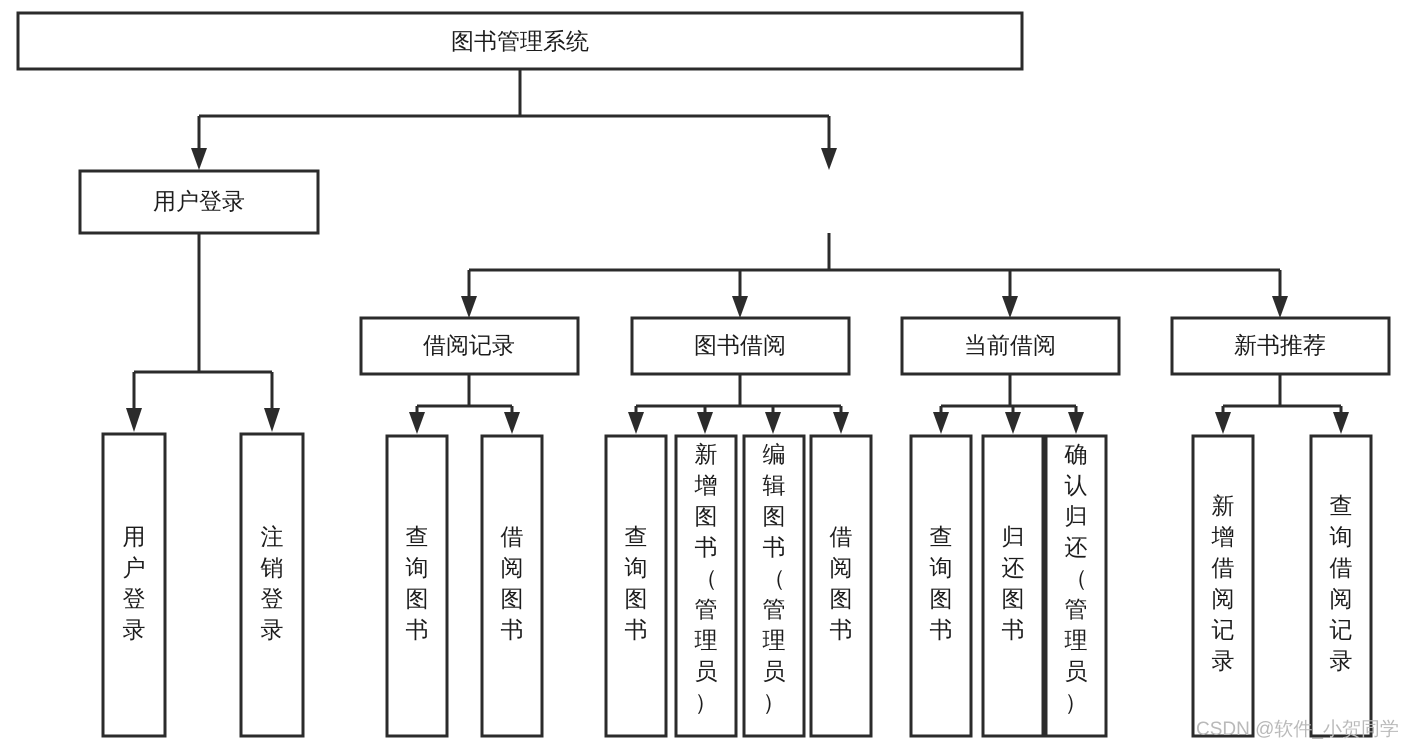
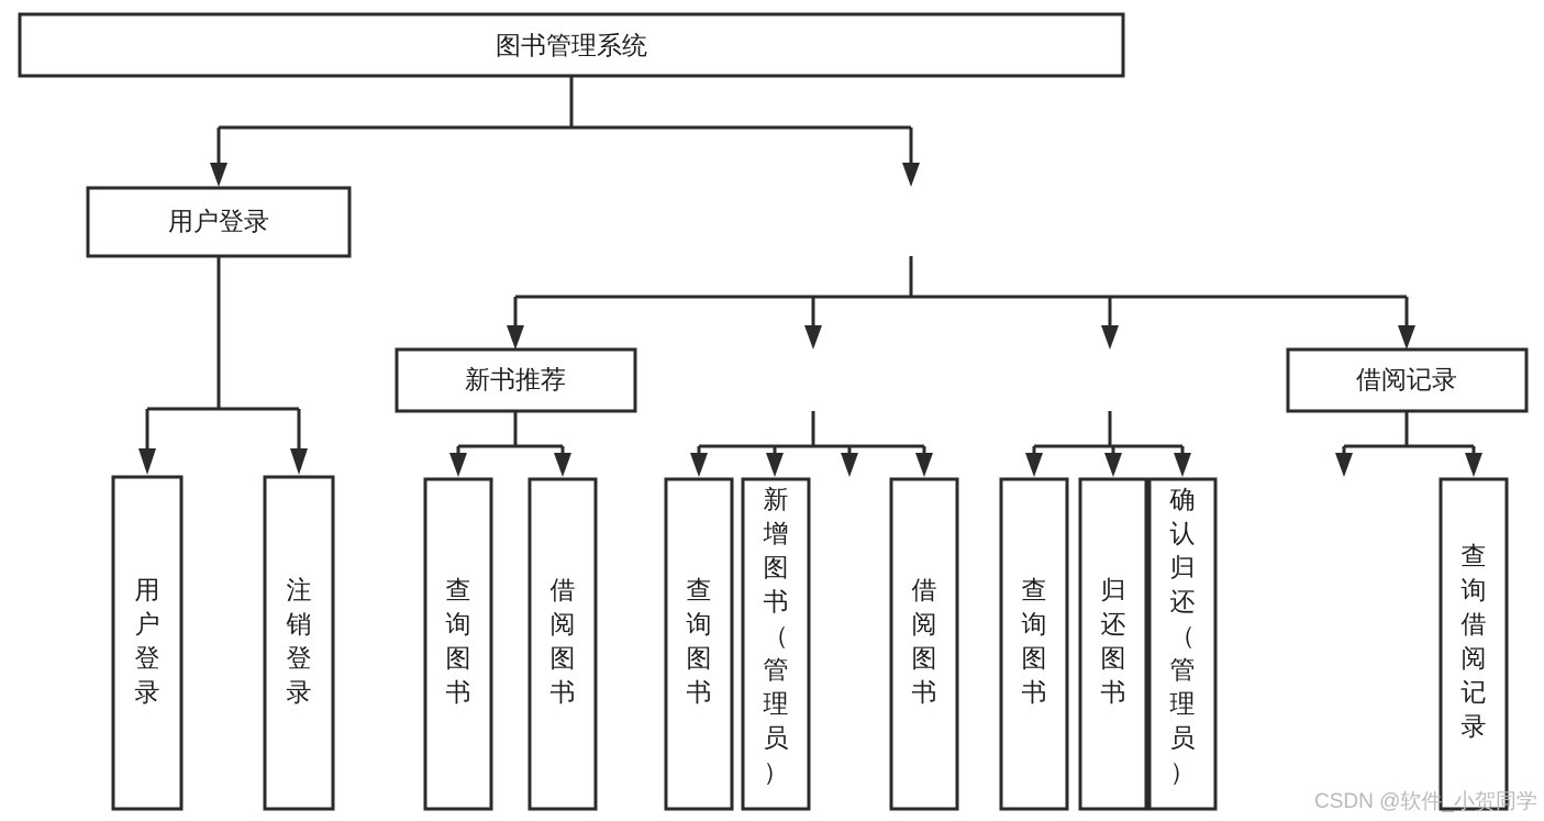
  图书管理系统
  用户登录
- 借阅记录
+ 新书推荐
- 图书借阅
- 当前借阅
- 新书推荐
+ 借阅记录
  用户登录
  注销登录
  查询图书
  借阅图书
  查询图书
  新增图书（管理员）
- 编辑图书（管理员）
  借阅图书
  查询图书
  归还图书
  确认归还（管理员）
- 新增借阅记录
  查询借阅记录
  CSDN @软件_小贺同学
